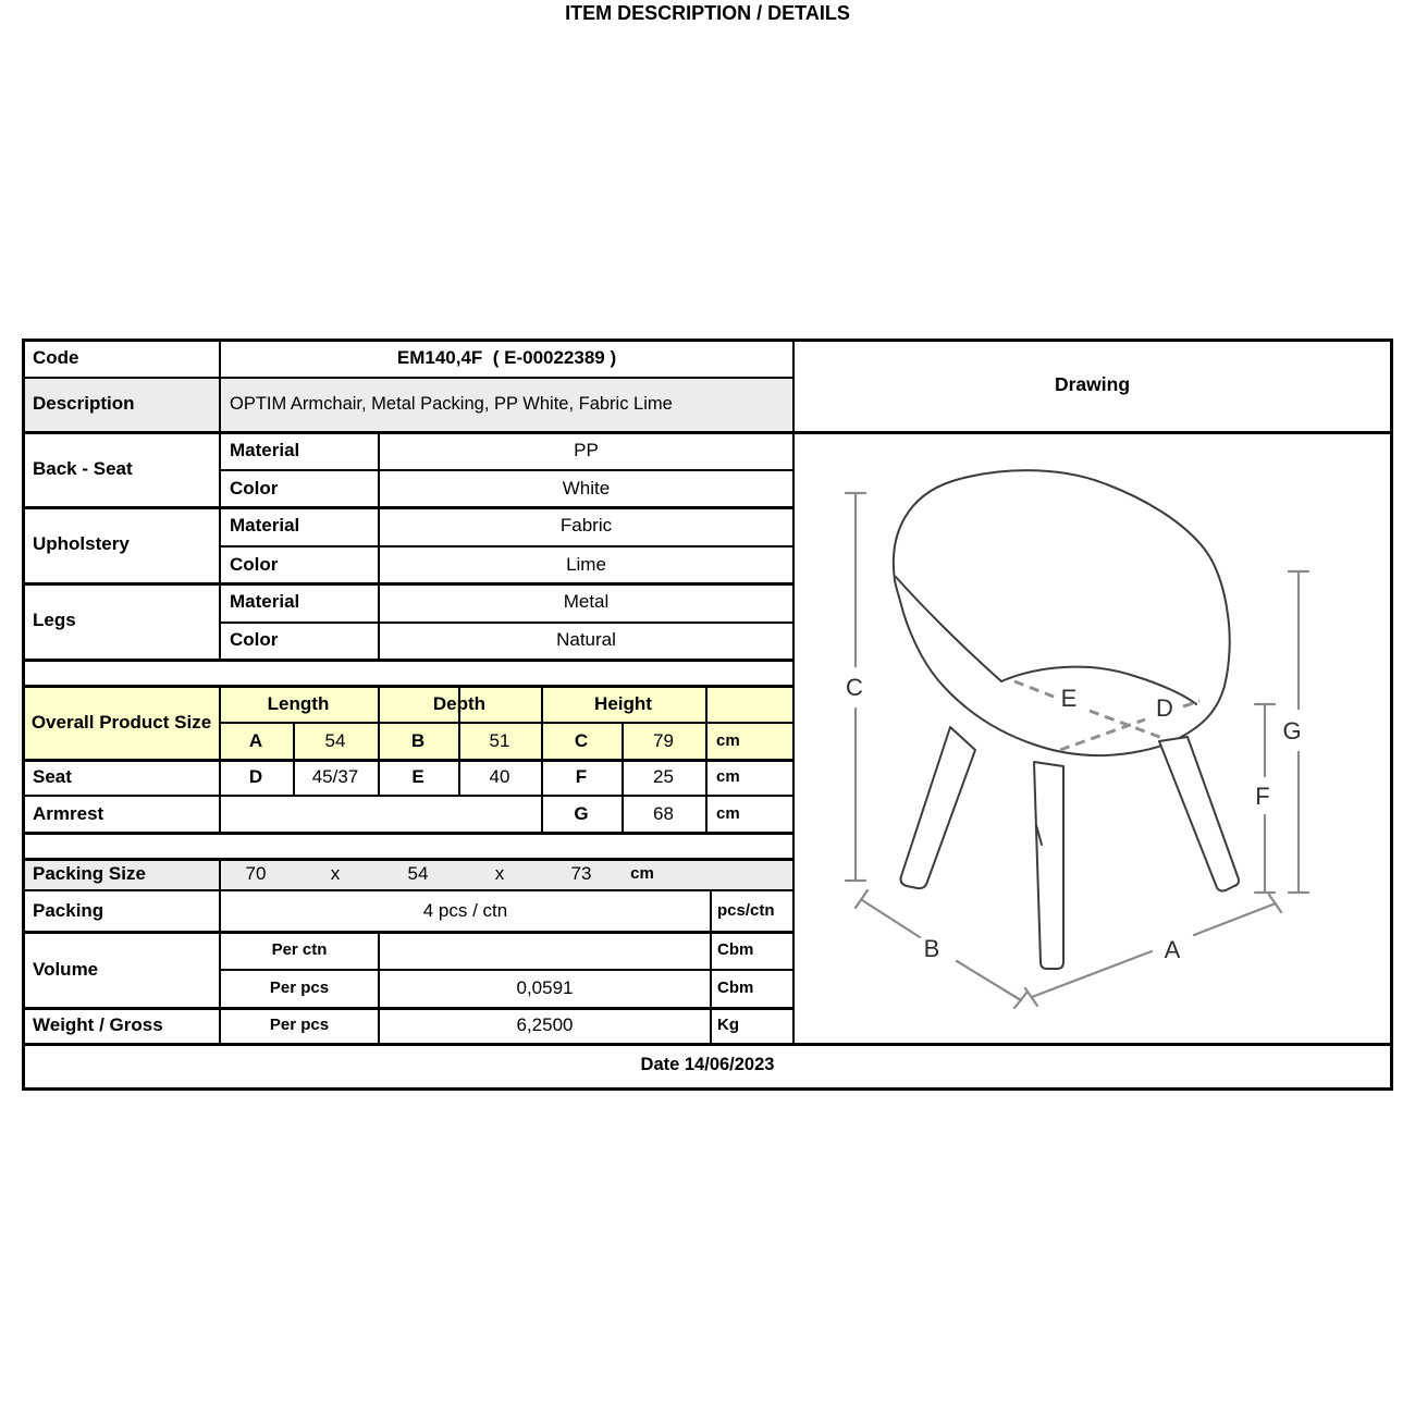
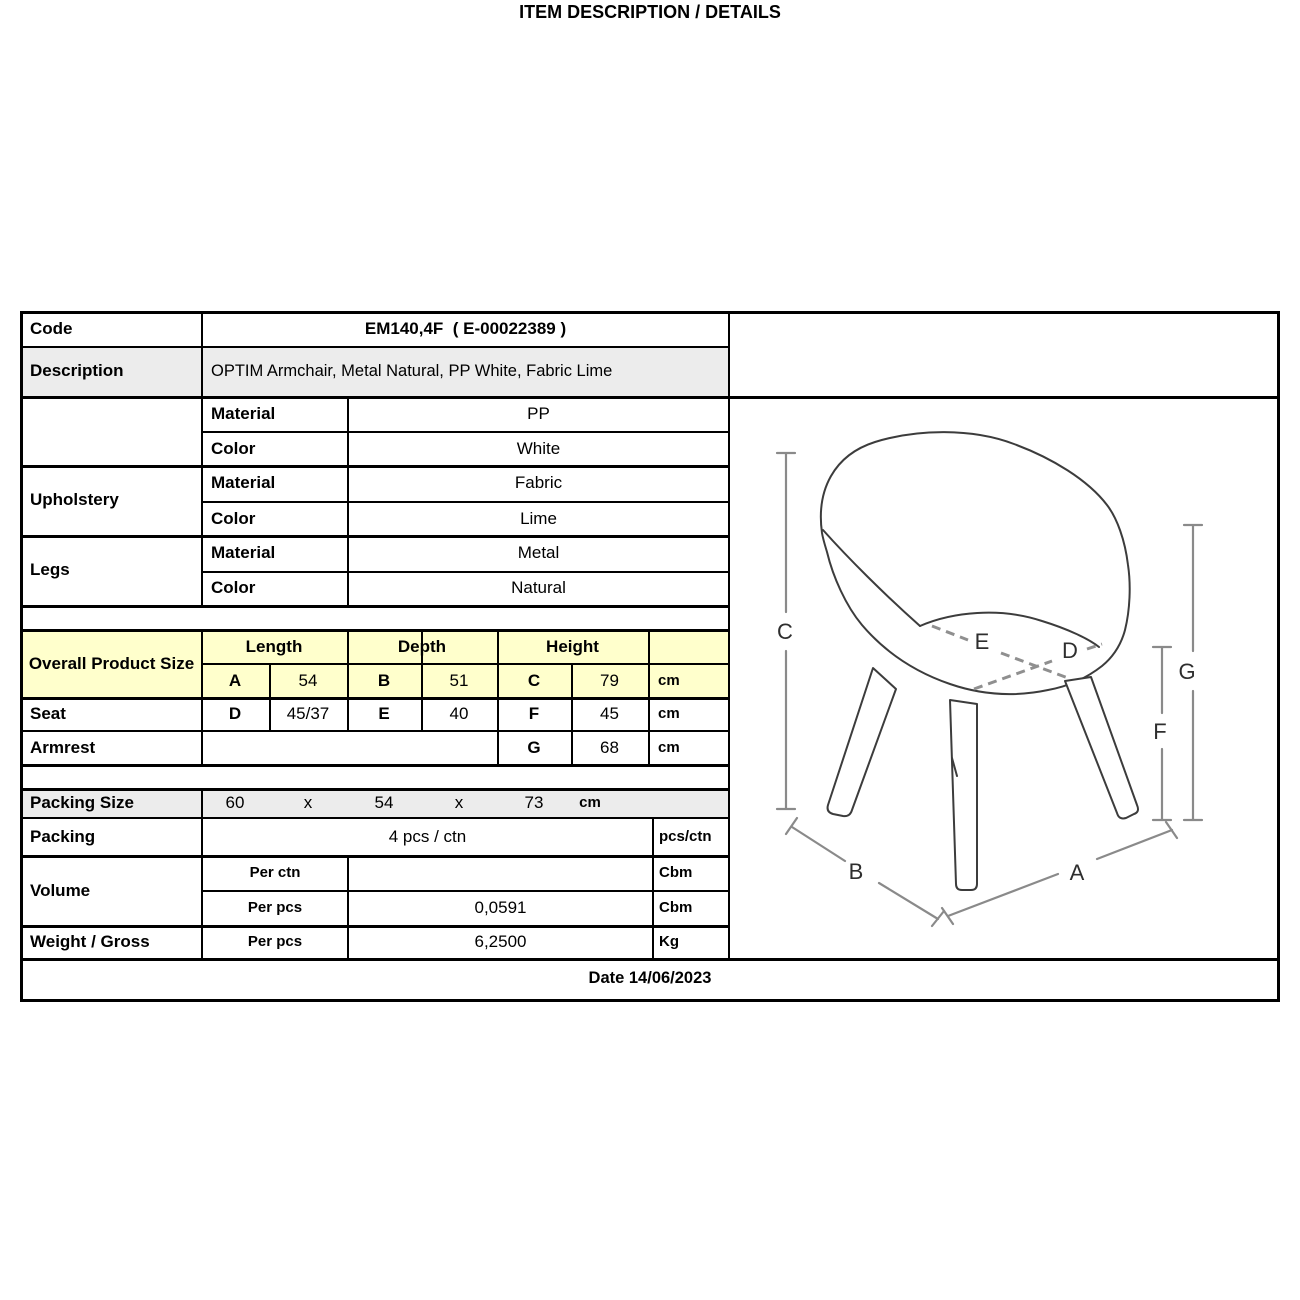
  ITEM DESCRIPTION / DETAILS
  Code
  EM140,4F ( E-00022389 )
  Description
- OPTIM Armchair, Metal Packing, PP White, Fabric Lime
+ OPTIM Armchair, Metal Natural, PP White, Fabric Lime
- Back - Seat
  Material
  PP
  Color
  White
  Upholstery
  Material
  Fabric
  Color
  Lime
  Legs
  Material
  Metal
  Color
  Natural
  Overall Product Size
  Length
  Depth
  Height
  A
  54
  B
  51
  C
  79
  cm
  Seat
  D
  45/37
  E
  40
  F
- 25
+ 45
  cm
  Armrest
  G
  68
  cm
  Packing Size
- 70
+ 60
  x
  54
  x
  73
  cm
  Packing
  4 pcs / ctn
  pcs/ctn
  Volume
  Per ctn
  Cbm
  Per pcs
  0,0591
  Cbm
  Weight / Gross
  Per pcs
  6,2500
  Kg
  Date 14/06/2023
- Drawing
  C
  E
  D
  G
  F
  B
  A
